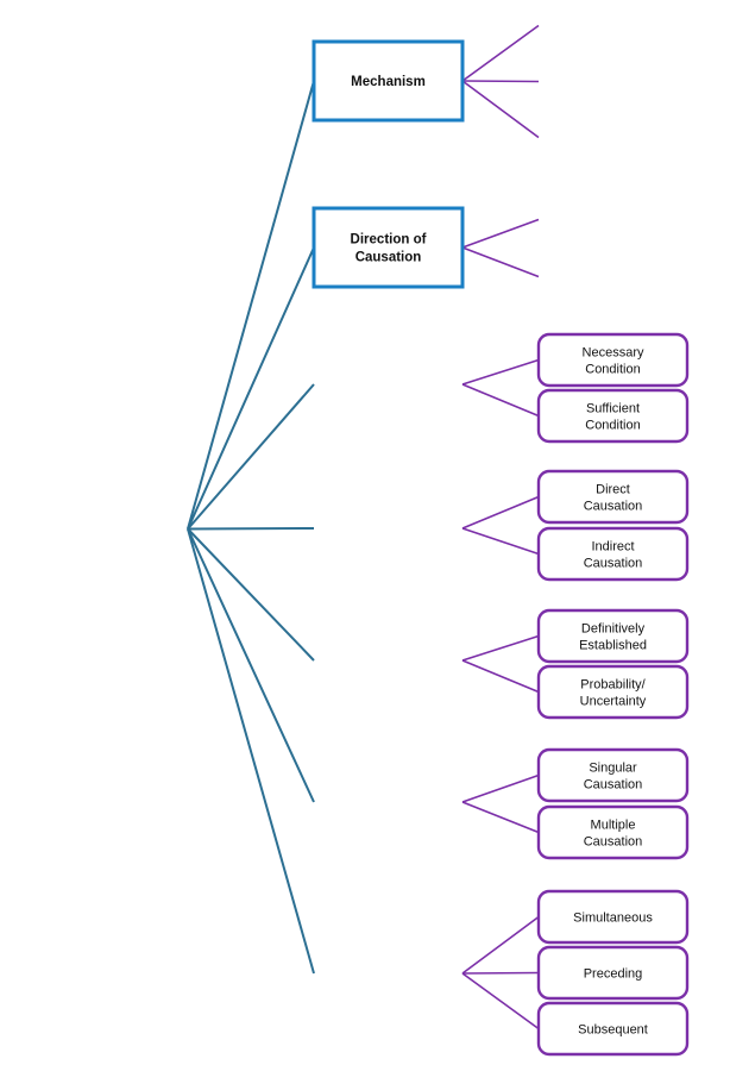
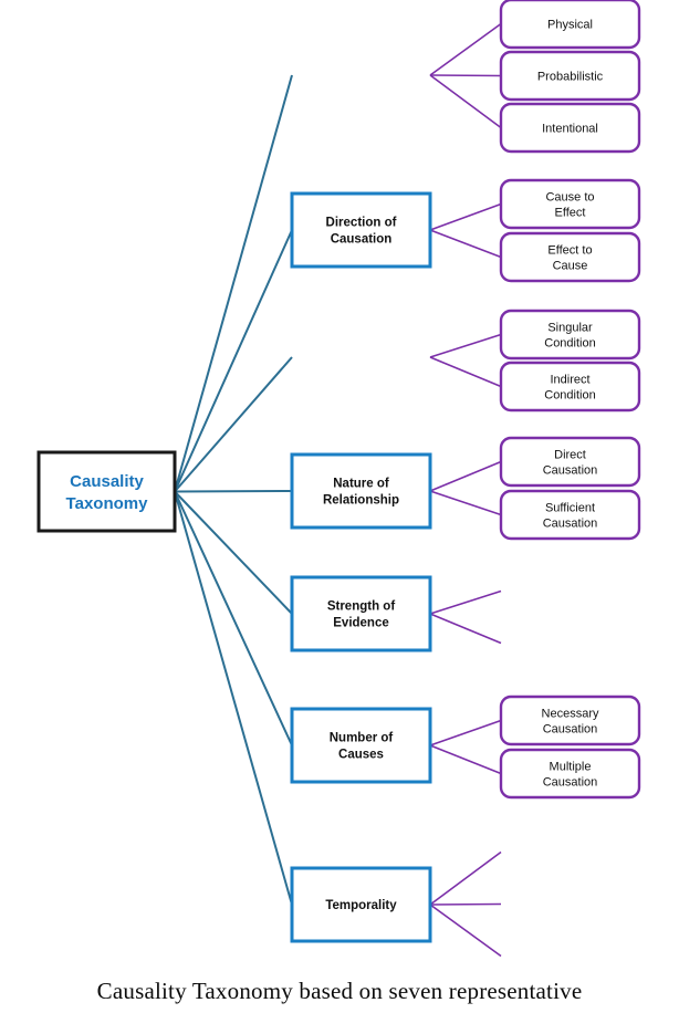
+ Physical
+ Probabilistic
+ Intentional
+ Cause to
+ Effect
+ Effect to
+ Cause
- Necessary
+ Singular
  Condition
- Sufficient
+ Indirect
  Condition
  Direct
  Causation
- Indirect
+ Sufficient
  Causation
- Definitively
- Established
- Probability/
- Uncertainty
- Singular
+ Necessary
  Causation
  Multiple
  Causation
- Simultaneous
- Preceding
- Subsequent
- Mechanism
  Direction of
  Causation
+ Nature of
+ Relationship
+ Strength of
+ Evidence
+ Number of
+ Causes
+ Temporality
+ Causality
+ Taxonomy
+ Causality Taxonomy based on seven representative
